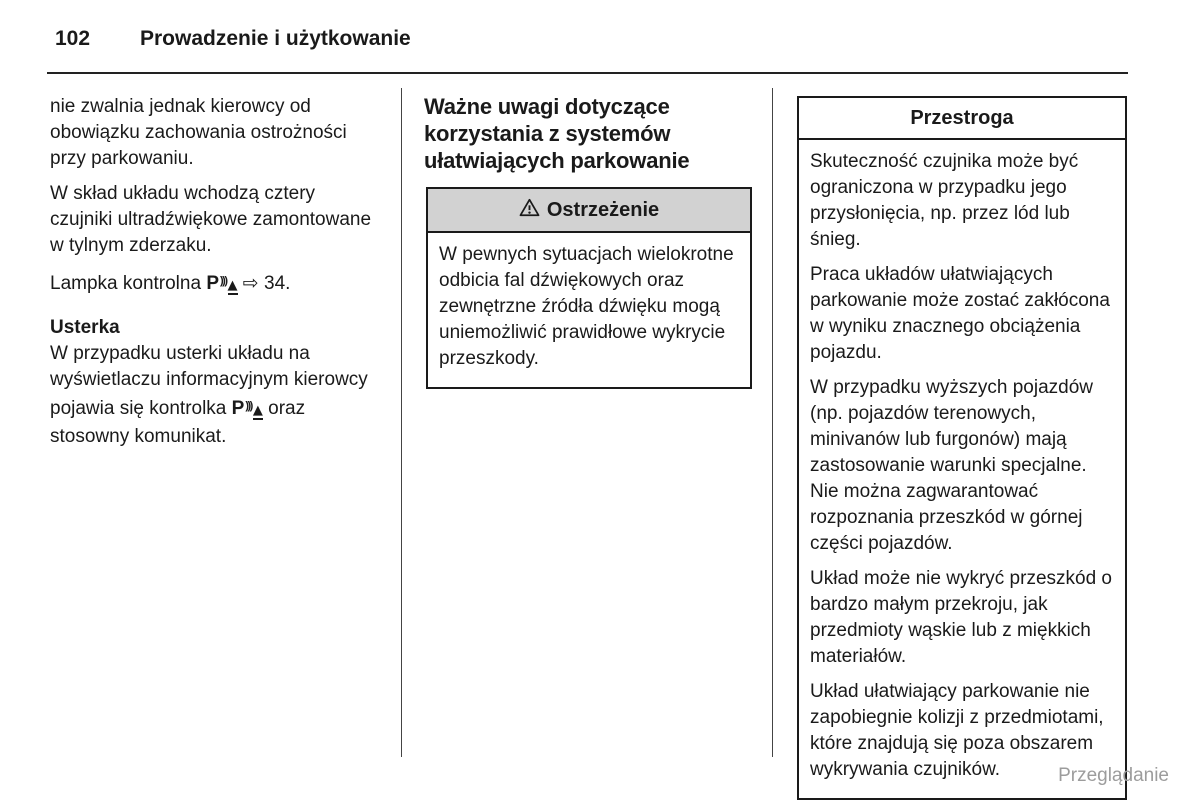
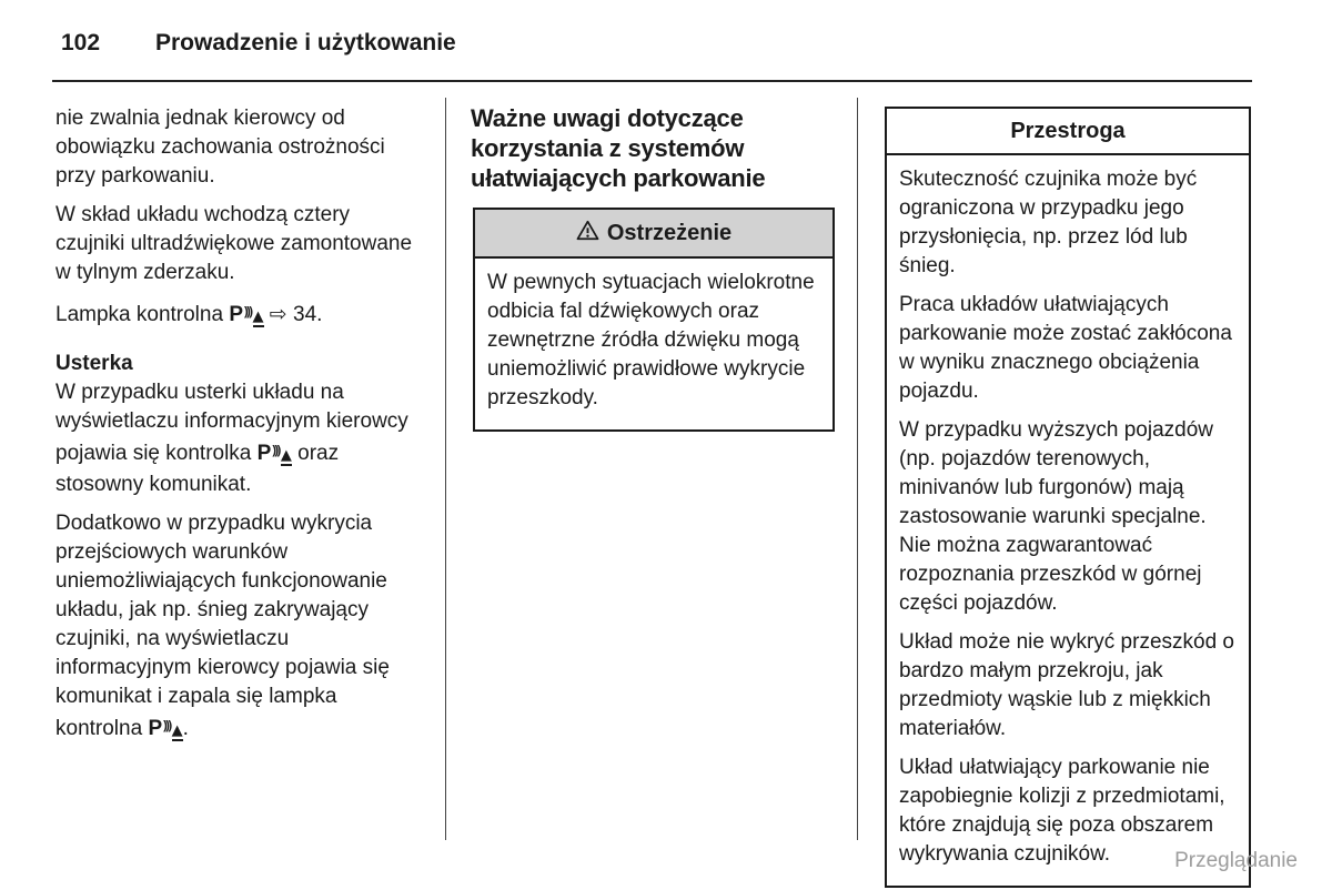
  102
  Prowadzenie i użytkowanie
  nie zwalnia jednak kierowcy od obowiązku zachowania ostrożności przy parkowaniu.
  W skład układu wchodzą cztery czujniki ultradźwiękowe zamontowane w tylnym zderzaku.
  Lampka kontrolna P)))▲ ⇨ 34.
  Usterka
  W przypadku usterki układu na wyświetlaczu informacyjnym kierowcy pojawia się kontrolka P)))▲ oraz stosowny komunikat.
+ Dodatkowo w przypadku wykrycia przejściowych warunków uniemożliwiających funkcjonowanie układu, jak np. śnieg zakrywający czujniki, na wyświetlaczu informacyjnym kierowcy pojawia się komunikat i zapala się lampka kontrolna P)))▲.
  Ważne uwagi dotyczące korzystania z systemów ułatwiających parkowanie
  Ostrzeżenie
  W pewnych sytuacjach wielokrotne odbicia fal dźwiękowych oraz zewnętrzne źródła dźwięku mogą uniemożliwić prawidłowe wykrycie przeszkody.
  Przestroga
  Skuteczność czujnika może być ograniczona w przypadku jego przysłonięcia, np. przez lód lub śnieg.
  Praca układów ułatwiających parkowanie może zostać zakłócona w wyniku znacznego obciążenia pojazdu.
  W przypadku wyższych pojazdów (np. pojazdów terenowych, minivanów lub furgonów) mają zastosowanie warunki specjalne. Nie można zagwarantować rozpoznania przeszkód w górnej części pojazdów.
  Układ może nie wykryć przeszkód o bardzo małym przekroju, jak przedmioty wąskie lub z miękkich materiałów.
  Układ ułatwiający parkowanie nie zapobiegnie kolizji z przedmiotami, które znajdują się poza obszarem wykrywania czujników.
  Przeglądanie
